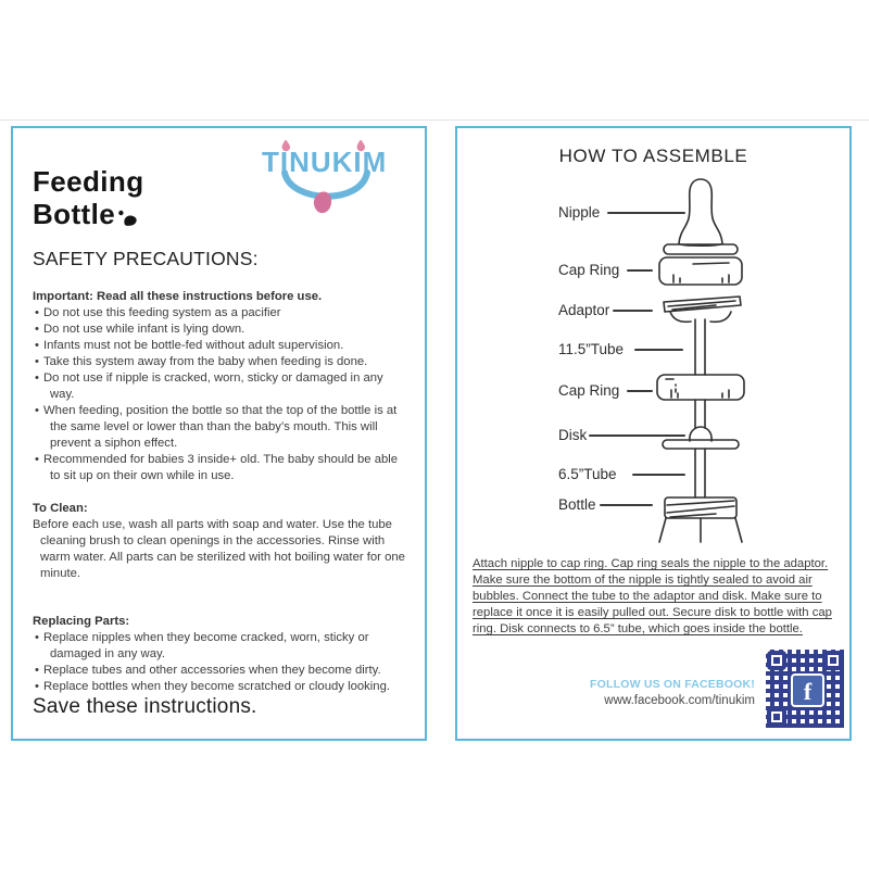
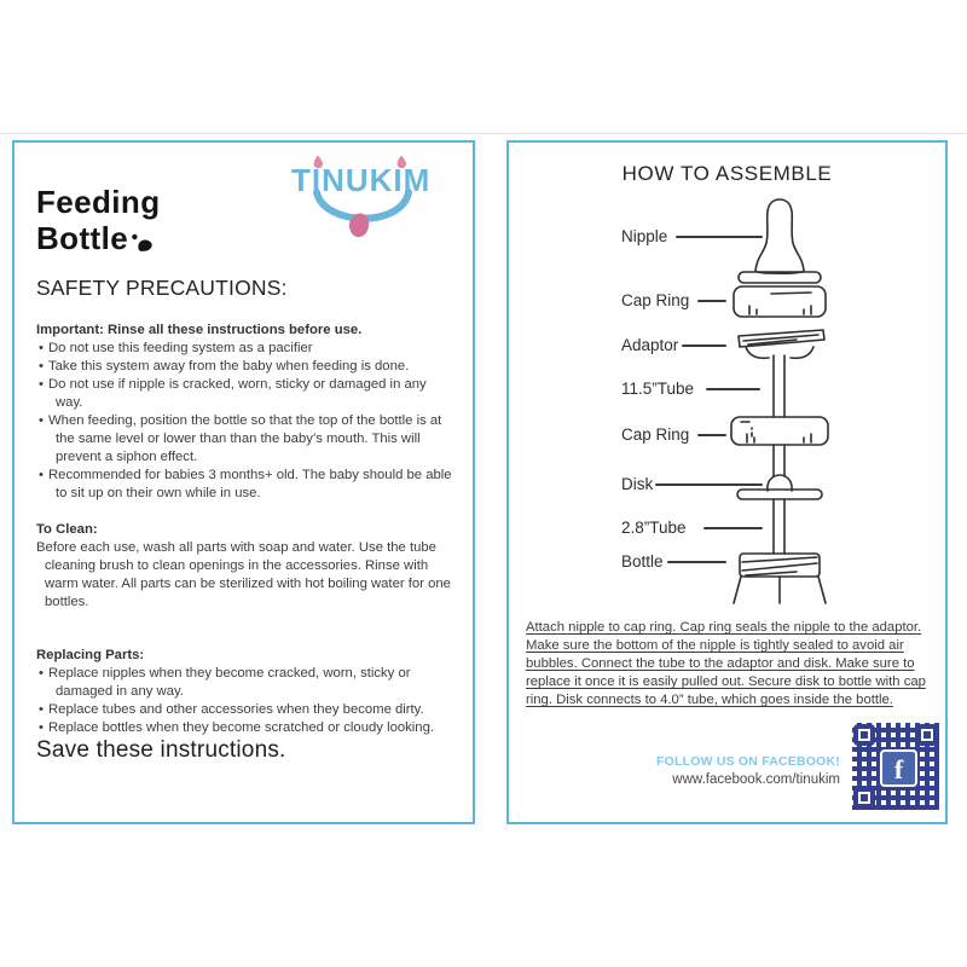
  TINUKIM
  Feeding
  Bottle
  SAFETY PRECAUTIONS:
- Important: Read all these instructions before use.
+ Important: Rinse all these instructions before use.
  Do not use this feeding system as a pacifier
- Do not use while infant is lying down.
- Infants must not be bottle-fed without adult supervision.
  Take this system away from the baby when feeding is done.
  Do not use if nipple is cracked, worn, sticky or damaged in any way.
  When feeding, position the bottle so that the top of the bottle is at the same level or lower than than the baby’s mouth. This will prevent a siphon effect.
- Recommended for babies 3 inside+ old. The baby should be able to sit up on their own while in use.
+ Recommended for babies 3 months+ old. The baby should be able to sit up on their own while in use.
  To Clean:
- Before each use, wash all parts with soap and water. Use the tube cleaning brush to clean openings in the accessories. Rinse with warm water. All parts can be sterilized with hot boiling water for one minute.
+ Before each use, wash all parts with soap and water. Use the tube cleaning brush to clean openings in the accessories. Rinse with warm water. All parts can be sterilized with hot boiling water for one bottles.
  Replacing Parts:
  Replace nipples when they become cracked, worn, sticky or damaged in any way.
  Replace tubes and other accessories when they become dirty.
  Replace bottles when they become scratched or cloudy looking.
  Save these instructions.
  HOW TO ASSEMBLE
  Nipple
  Cap Ring
  Adaptor
  11.5”Tube
  Cap Ring
  Disk
- 6.5”Tube
+ 2.8”Tube
  Bottle
- Attach nipple to cap ring. Cap ring seals the nipple to the adaptor. Make sure the bottom of the nipple is tightly sealed to avoid air bubbles. Connect the tube to the adaptor and disk. Make sure to replace it once it is easily pulled out. Secure disk to bottle with cap ring. Disk connects to 6.5” tube, which goes inside the bottle.
+ Attach nipple to cap ring. Cap ring seals the nipple to the adaptor. Make sure the bottom of the nipple is tightly sealed to avoid air bubbles. Connect the tube to the adaptor and disk. Make sure to replace it once it is easily pulled out. Secure disk to bottle with cap ring. Disk connects to 4.0” tube, which goes inside the bottle.
  FOLLOW US ON FACEBOOK!
  www.facebook.com/tinukim
  f
